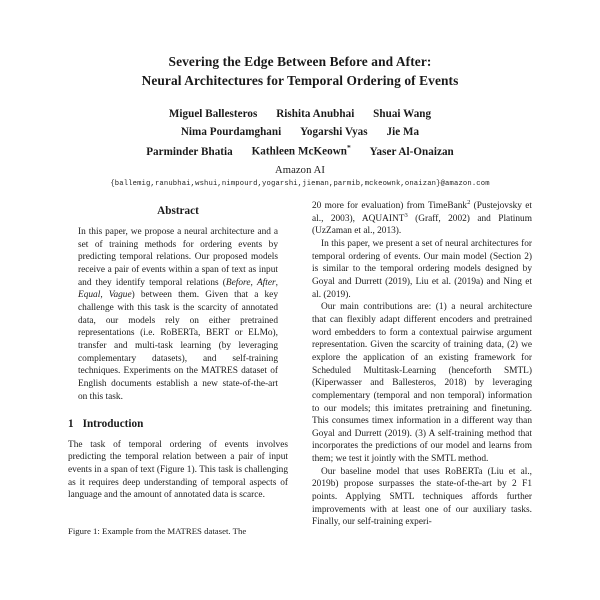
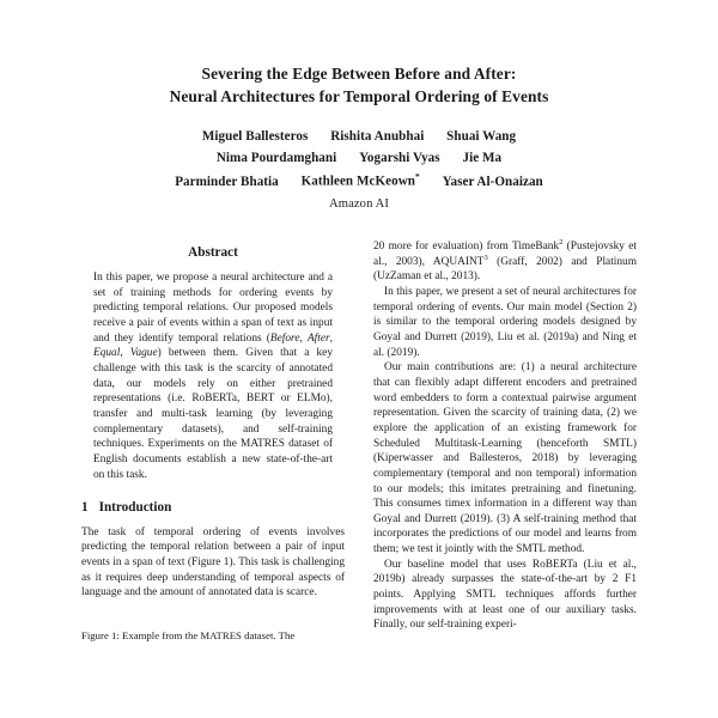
  Severing the Edge Between Before and After:
  Neural Architectures for Temporal Ordering of Events
  Miguel Ballesteros Rishita Anubhai Shuai Wang
  Nima Pourdamghani Yogarshi Vyas Jie Ma
  Parminder Bhatia Kathleen McKeown* Yaser Al-Onaizan
  Amazon AI
- {ballemig,ranubhai,wshui,nimpourd,yogarshi,jieman,parmib,mckeownk,onaizan}@amazon.com
  Abstract
  In this paper, we propose a neural architecture and a set of training methods for ordering events by predicting temporal relations. Our proposed models receive a pair of events within a span of text as input and they identify temporal relations (Before, After, Equal, Vague) between them. Given that a key challenge with this task is the scarcity of annotated data, our models rely on either pretrained representations (i.e. RoBERTa, BERT or ELMo), transfer and multi-task learning (by leveraging complementary datasets), and self-training techniques. Experiments on the MATRES dataset of English documents establish a new state-of-the-art on this task.
  1 Introduction
  The task of temporal ordering of events involves predicting the temporal relation between a pair of input events in a span of text (Figure 1). This task is challenging as it requires deep understanding of temporal aspects of language and the amount of annotated data is scarce.
  Figure 1: Example from the MATRES dataset. The
  20 more for evaluation) from TimeBank (Pustejovsky et al., 2003), AQUAINT (Graff, 2002) and Platinum (UzZaman et al., 2013).
  In this paper, we present a set of neural architectures for temporal ordering of events. Our main model (Section 2) is similar to the temporal ordering models designed by Goyal and Durrett (2019), Liu et al. (2019a) and Ning et al. (2019).
  Our main contributions are: (1) a neural architecture that can flexibly adapt different encoders and pretrained word embedders to form a contextual pairwise argument representation. Given the scarcity of training data, (2) we explore the application of an existing framework for Scheduled Multitask-Learning (henceforth SMTL) (Kiperwasser and Ballesteros, 2018) by leveraging complementary (temporal and non temporal) information to our models; this imitates pretraining and finetuning. This consumes timex information in a different way than Goyal and Durrett (2019). (3) A self-training method that incorporates the predictions of our model and learns from them; we test it jointly with the SMTL method.
- Our baseline model that uses RoBERTa (Liu et al., 2019b) propose surpasses the state-of-the-art by 2 F1 points. Applying SMTL techniques affords further improvements with at least one of our auxiliary tasks. Finally, our self-training experi-
+ Our baseline model that uses RoBERTa (Liu et al., 2019b) already surpasses the state-of-the-art by 2 F1 points. Applying SMTL techniques affords further improvements with at least one of our auxiliary tasks. Finally, our self-training experi-
